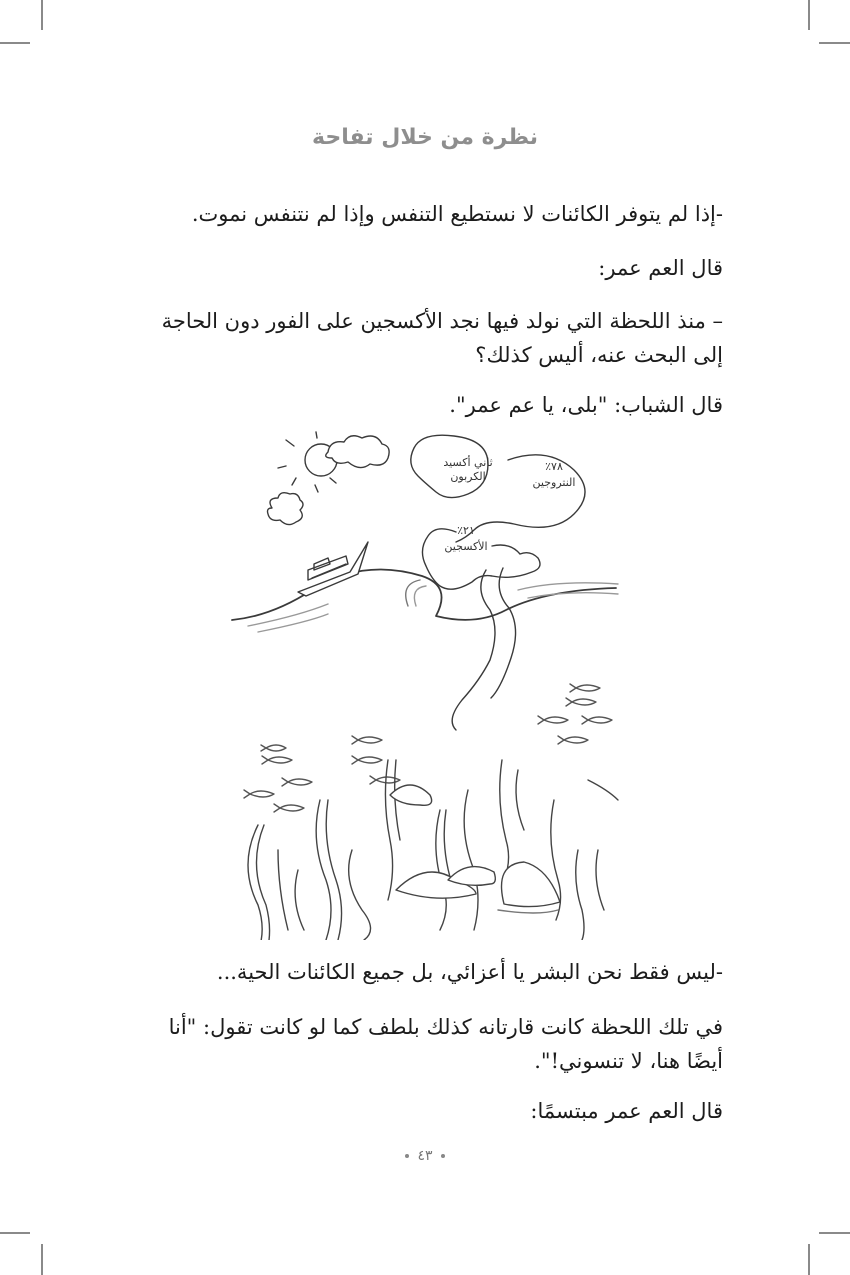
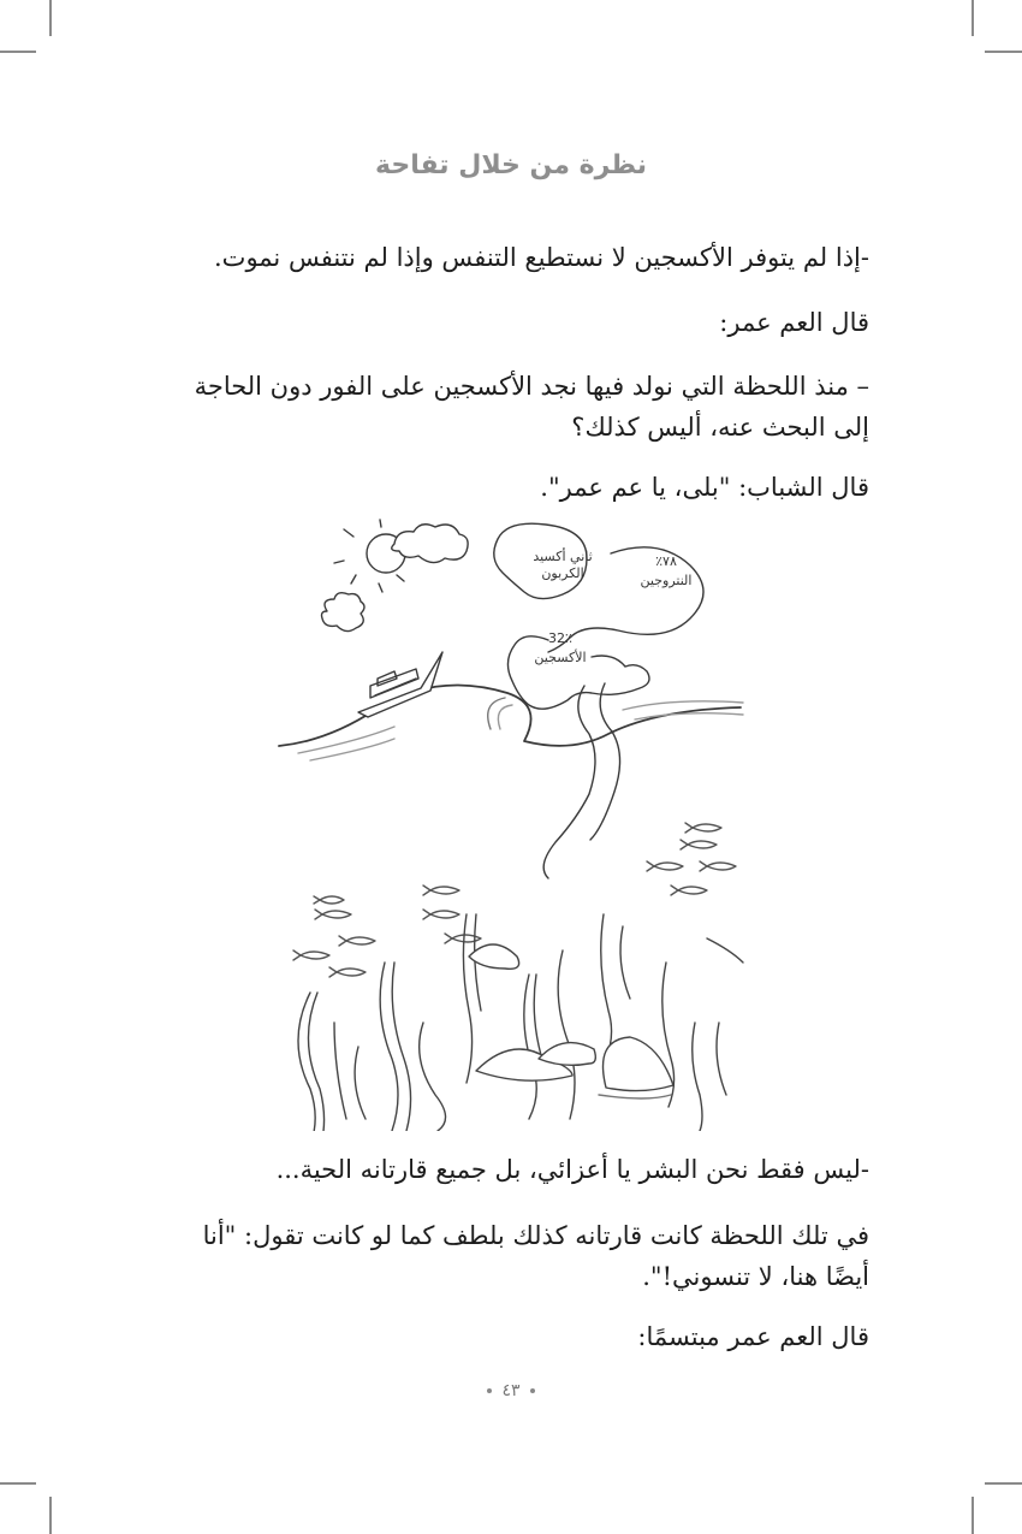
  نظرة من خلال تفاحة
- -إذا لم يتوفر الكائنات لا نستطيع التنفس وإذا لم نتنفس نموت.
+ -إذا لم يتوفر الأكسجين لا نستطيع التنفس وإذا لم نتنفس نموت.
  قال العم عمر:
  – منذ اللحظة التي نولد فيها نجد الأكسجين على الفور دون الحاجة إلى البحث عنه، أليس كذلك؟
  قال الشباب: "بلى، يا عم عمر".
  ثاني أكسيد الكربون
  ٧٨٪
  النتروجين
- ٢١٪
+ 32٪
  الأكسجين
- -ليس فقط نحن البشر يا أعزائي، بل جميع الكائنات الحية...
+ -ليس فقط نحن البشر يا أعزائي، بل جميع قارتانه الحية...
  في تلك اللحظة كانت قارتانه كذلك بلطف كما لو كانت تقول: "أنا أيضًا هنا، لا تنسوني!".
  قال العم عمر مبتسمًا:
  ٤٣
